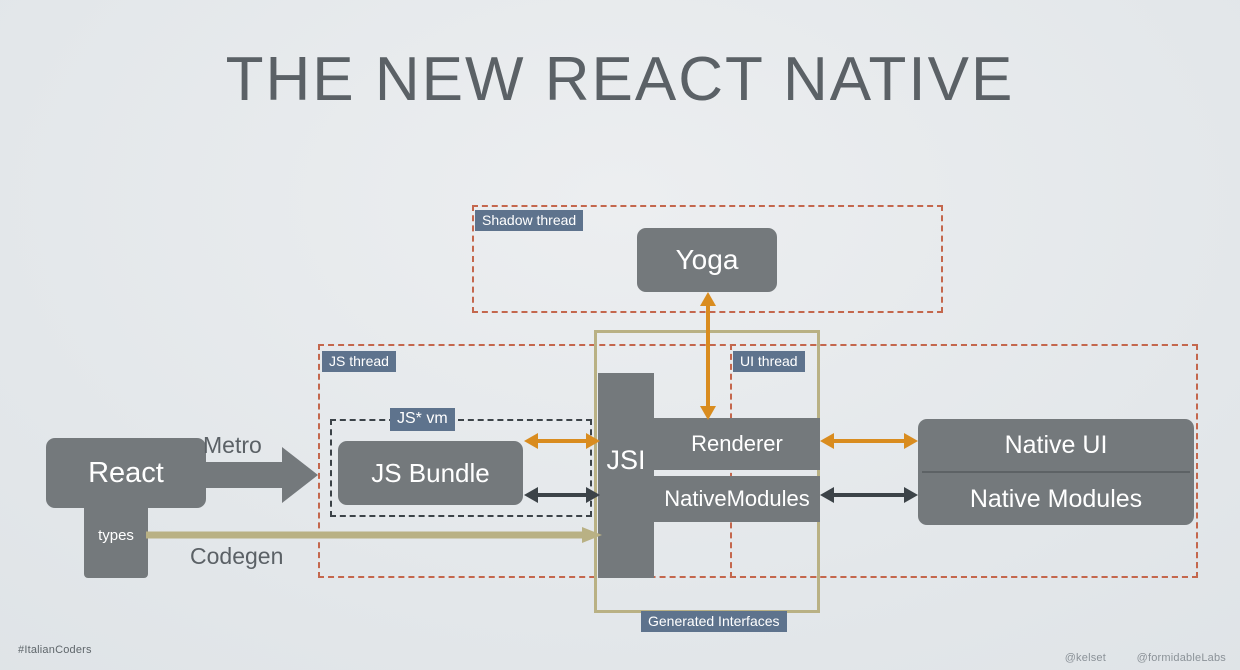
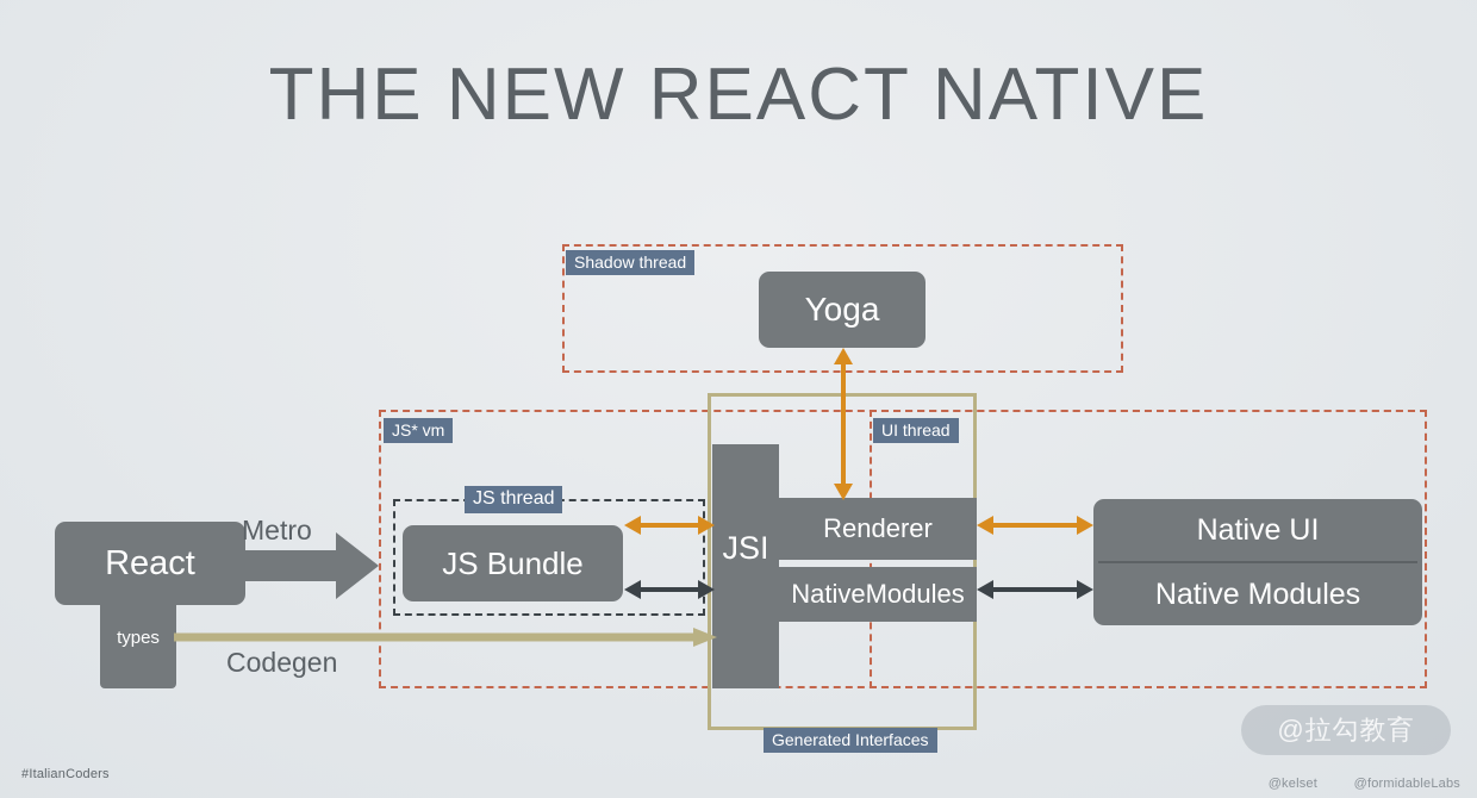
  THE NEW REACT NATIVE
  Shadow thread
- JS thread
+ JS* vm
  UI thread
- JS* vm
+ JS thread
  Generated Interfaces
  Yoga
  React
  types
  JS Bundle
  JSI
  Renderer
  NativeModules
  Native UI
  Native Modules
  Metro
  Codegen
  #ItalianCoders
+ @拉勾教育
  @kelset
  @formidableLabs
